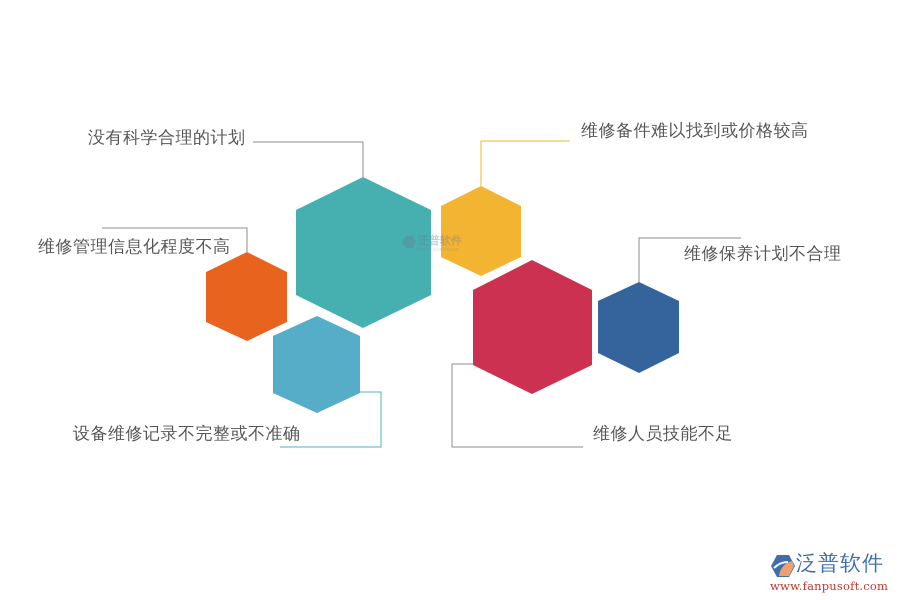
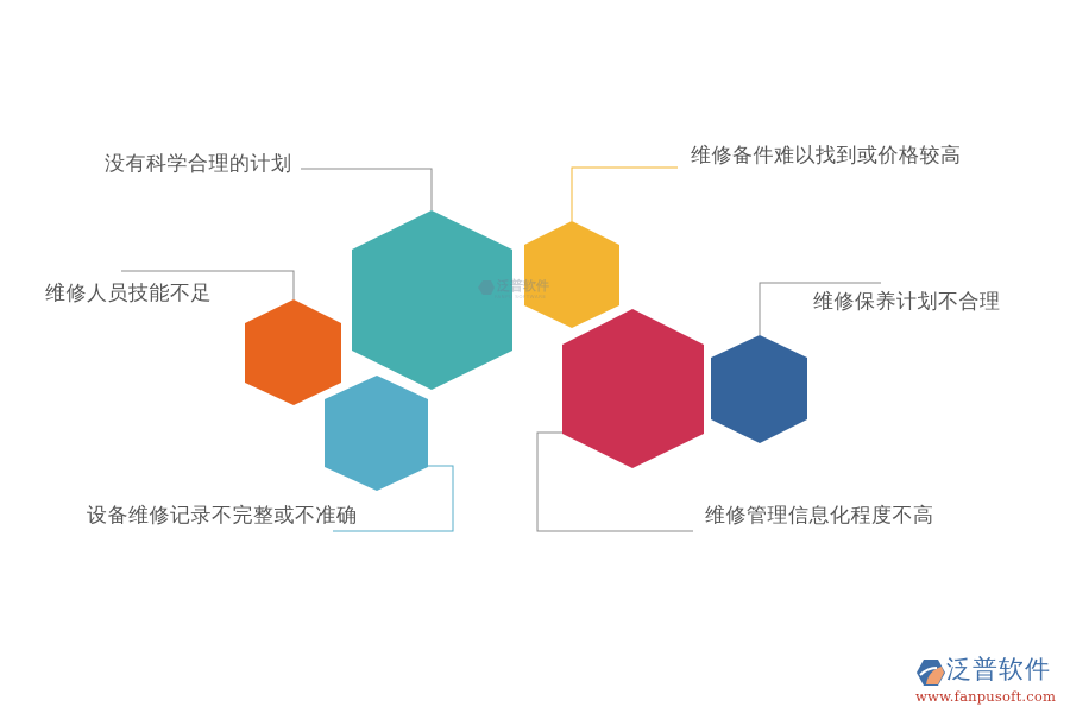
  没有科学合理的计划
  维修备件难以找到或价格较高
- 维修管理信息化程度不高
+ 维修人员技能不足
  维修保养计划不合理
  设备维修记录不完整或不准确
- 维修人员技能不足
+ 维修管理信息化程度不高
  泛普软件
  泛普软件
  www.fanpusoft.com
